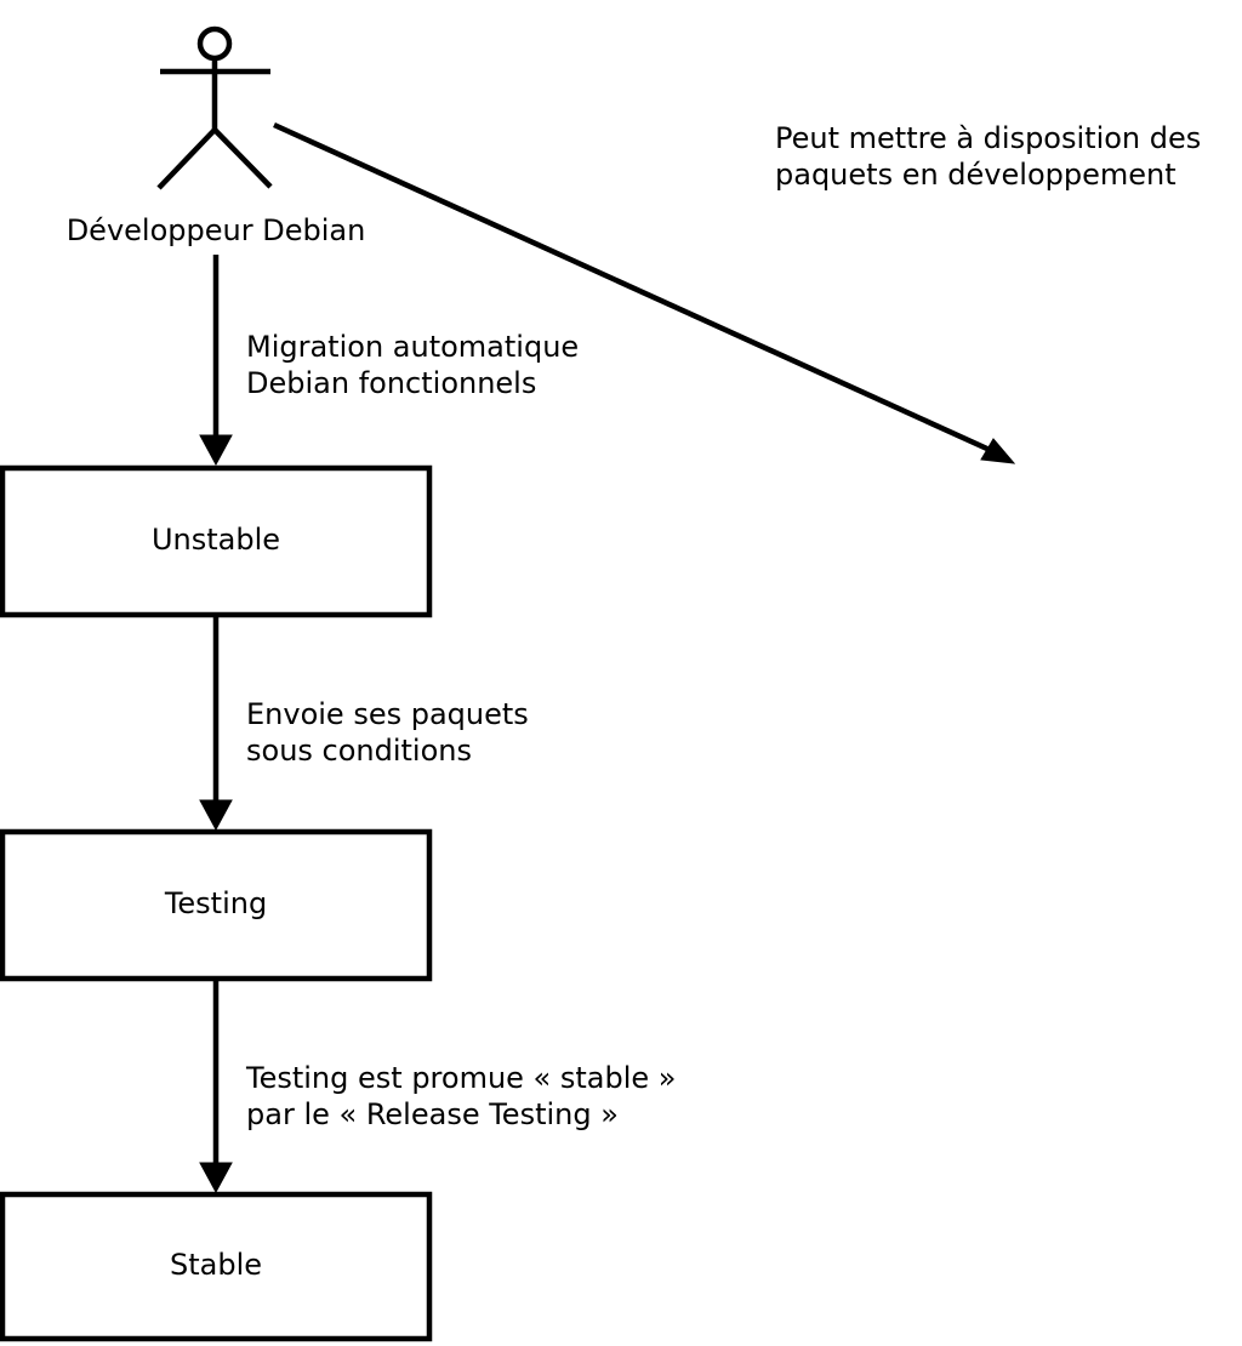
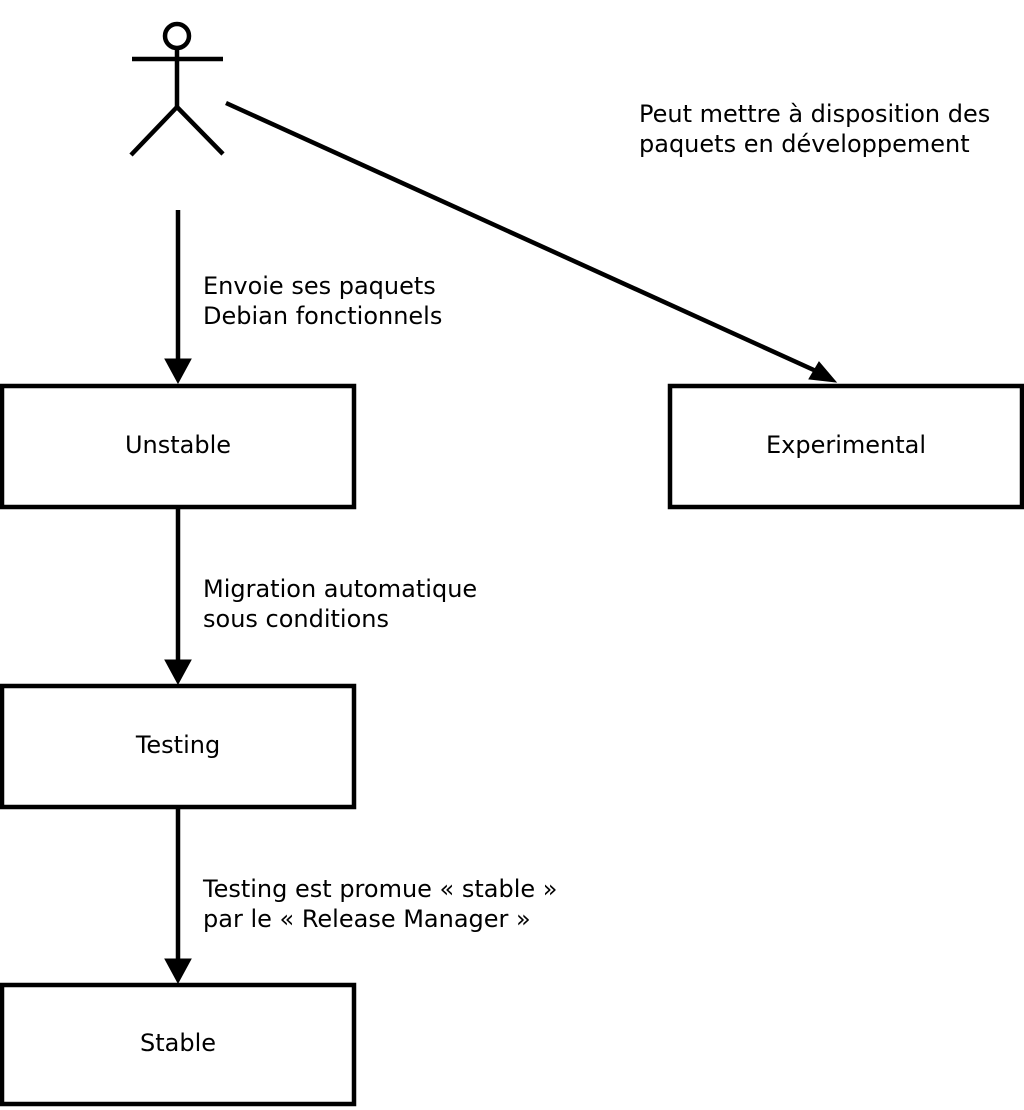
- Développeur Debian
- Migration automatique
+ Envoie ses paquets
  Debian fonctionnels
  Peut mettre à disposition des
  paquets en développement
  Unstable
+ Experimental
- Envoie ses paquets
+ Migration automatique
  sous conditions
  Testing
  Testing est promue « stable »
- par le « Release Testing »
+ par le « Release Manager »
  Stable
